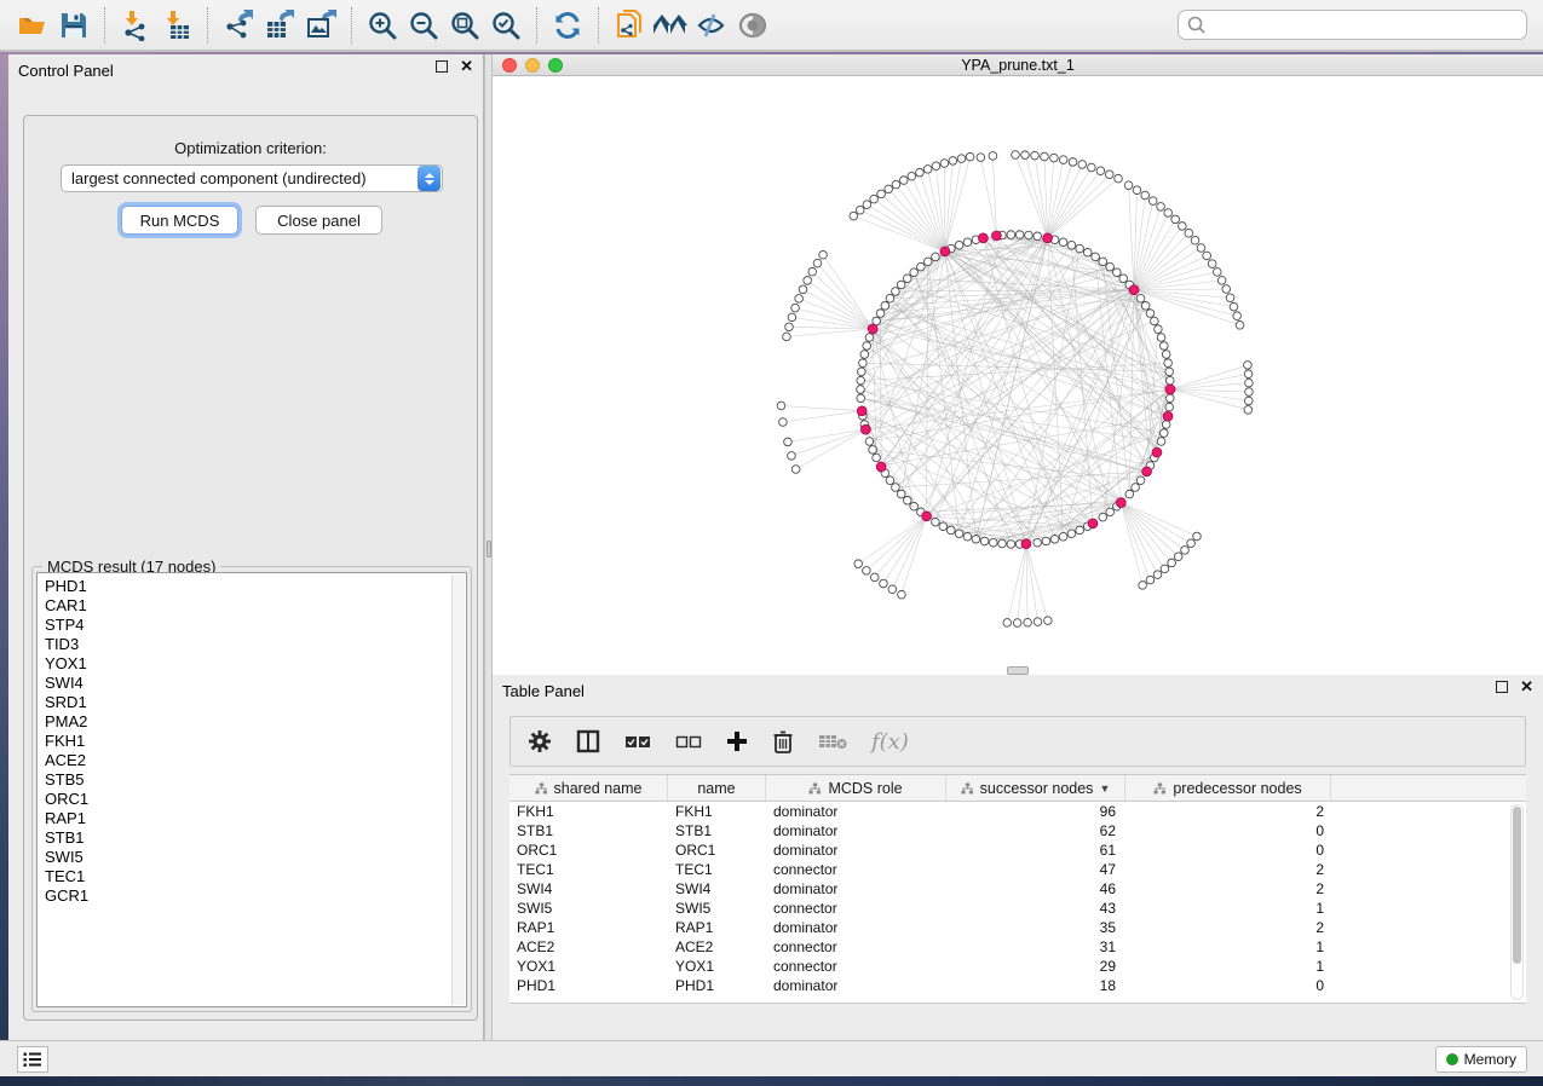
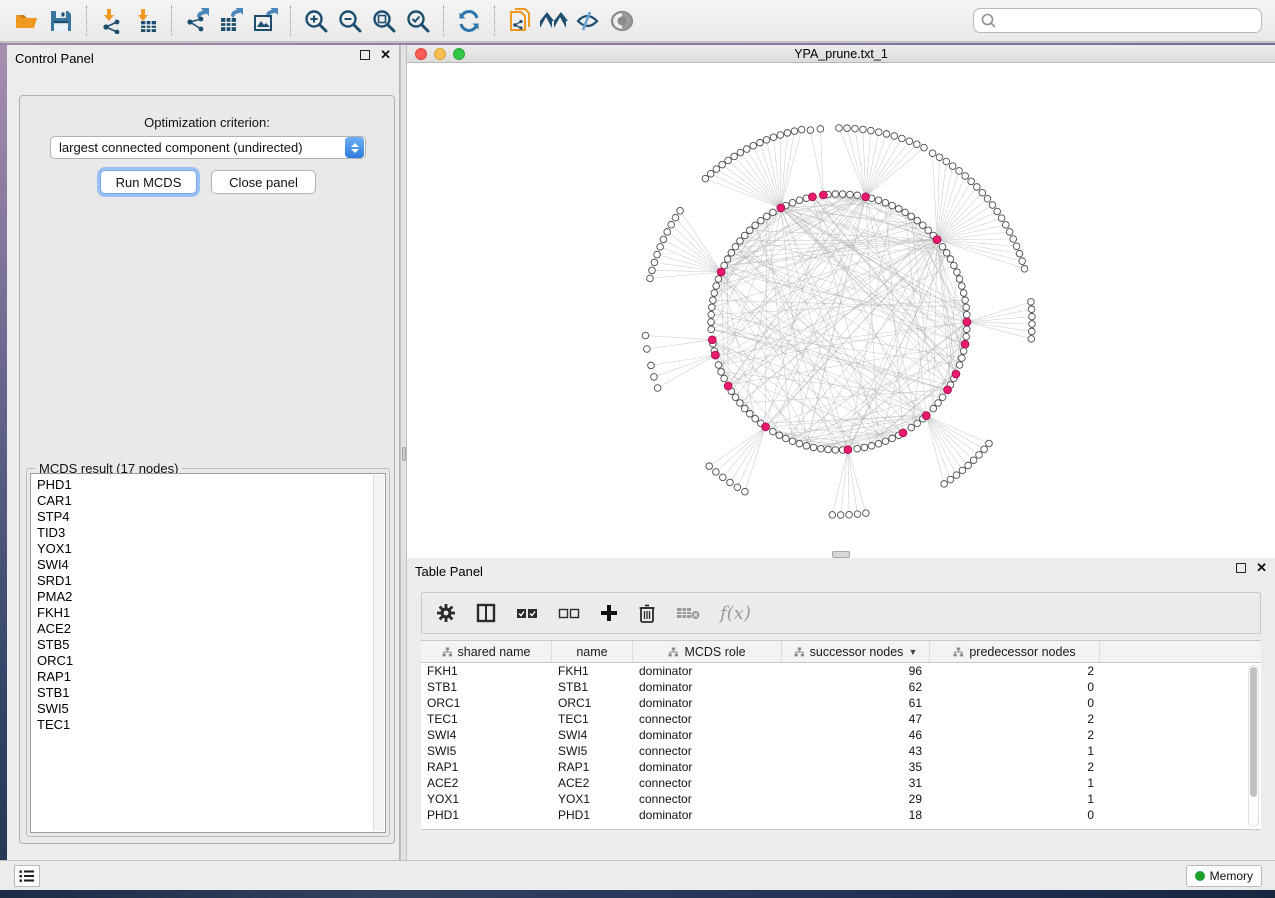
  Control Panel
  ✕
  Optimization criterion:
  largest connected component (undirected)
  Run MCDS
  Close panel
  MCDS result (17 nodes)
  PHD1
  CAR1
  STP4
  TID3
  YOX1
  SWI4
  SRD1
  PMA2
  FKH1
  ACE2
  STB5
  ORC1
  RAP1
  STB1
  SWI5
  TEC1
- GCR1
  YPA_prune.txt_1
  Table Panel
  ✕
  f(x)
  shared name
  name
  MCDS role
  successor nodes
  ▼
  predecessor nodes
  FKH1
  FKH1
  dominator
  96
  2
  STB1
  STB1
  dominator
  62
  0
  ORC1
  ORC1
  dominator
  61
  0
  TEC1
  TEC1
  connector
  47
  2
  SWI4
  SWI4
  dominator
  46
  2
  SWI5
  SWI5
  connector
  43
  1
  RAP1
  RAP1
  dominator
  35
  2
  ACE2
  ACE2
  connector
  31
  1
  YOX1
  YOX1
  connector
  29
  1
  PHD1
  PHD1
  dominator
  18
  0
  Memory
